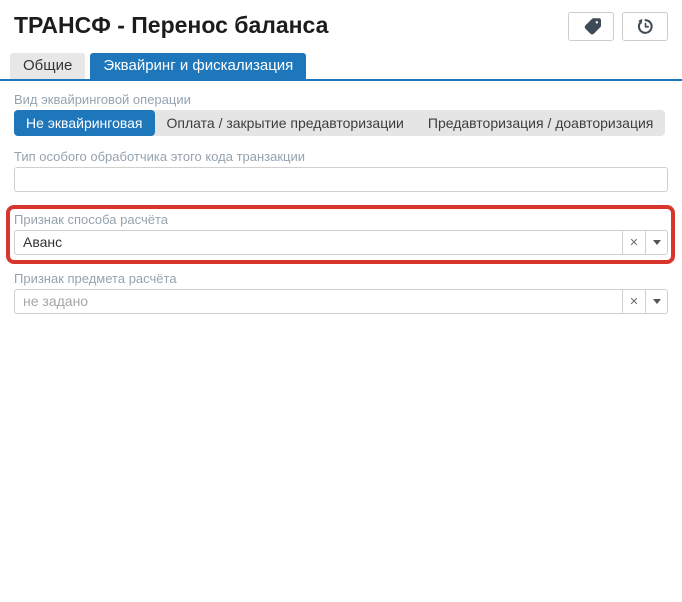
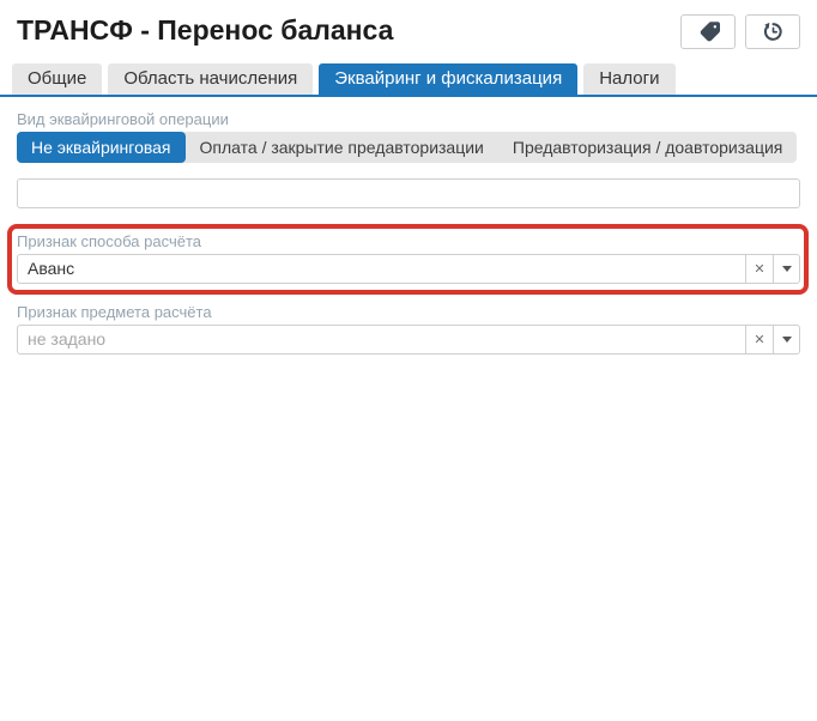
  ТРАНСФ - Перенос баланса
  Общие
+ Область начисления
  Эквайринг и фискализация
+ Налоги
  Вид эквайринговой операции
  Не эквайринговая
  Оплата / закрытие предавторизации
  Предавторизация / доавторизация
- Тип особого обработчика этого кода транзакции
  Признак способа расчёта
  Аванс
  ✕
  Признак предмета расчёта
  не задано
  ✕
